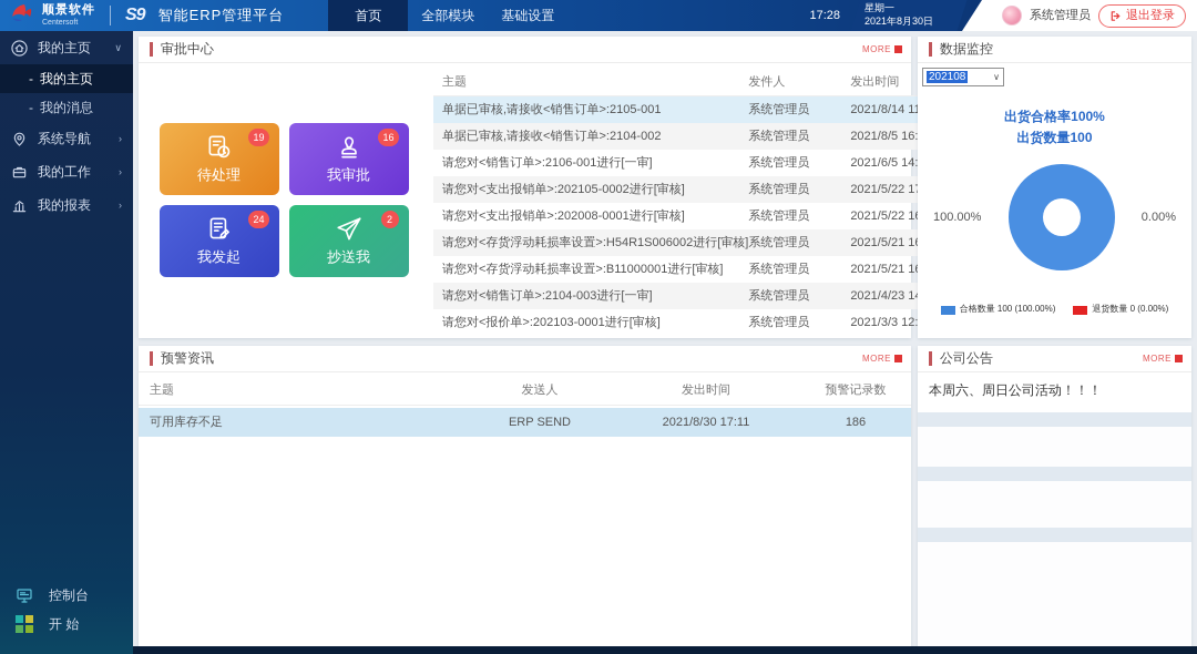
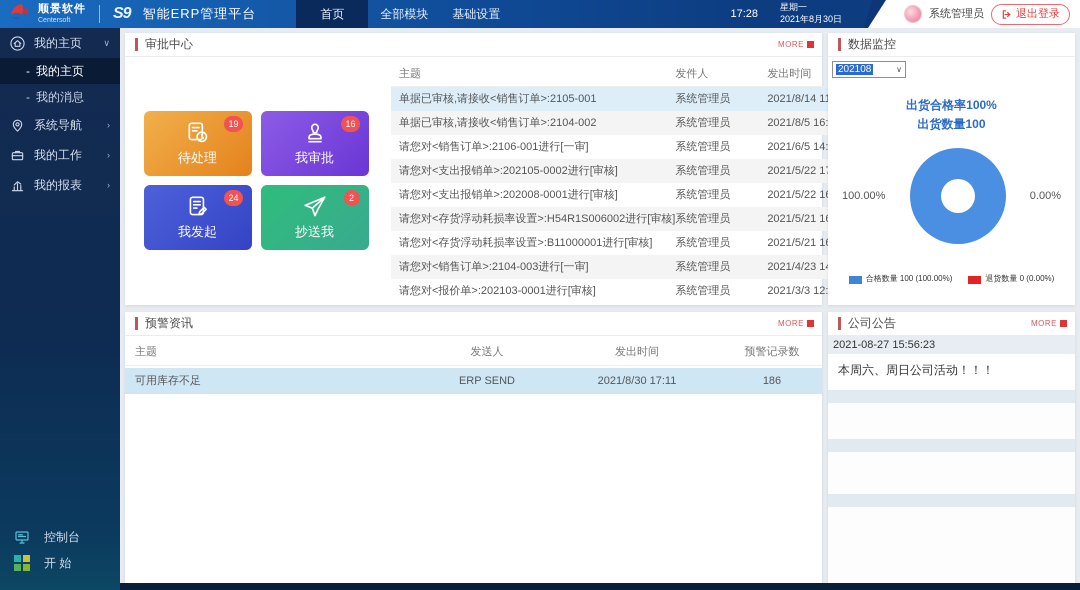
  顺景软件
  S9
  智能ERP管理平台
  首页
  全部模块
  基础设置
  17:28
  星期一
  2021年8月30日
  系统管理员
  退出登录
  我的主页
  ∨
  -
  我的主页
  -
  我的消息
  系统导航
  ›
  我的工作
  ›
  我的报表
  ›
  控制台
  开 始
  审批中心
  MORE
  待处理
  19
  我审批
  16
  我发起
  24
  抄送我
  2
  主题
  发件人
  发出时间
  单据已审核,请接收<销售订单>:2105-001
  系统管理员
  2021/8/14 1
  单据已审核,请接收<销售订单>:2104-002
  系统管理员
  2021/8/5 16:
  请您对<销售订单>:2106-001进行[一审]
  系统管理员
  2021/6/5 14:
  请您对<支出报销单>:202105-0002进行[审核]
  系统管理员
  2021/5/22 1
  请您对<支出报销单>:202008-0001进行[审核]
  系统管理员
  2021/5/22 1
  请您对<存货浮动耗损率设置>:H54R1S006002进行[审核]
  系统管理员
  2021/5/21 1
  请您对<存货浮动耗损率设置>:B11000001进行[审核]
  系统管理员
  2021/5/21 1
  请您对<销售订单>:2104-003进行[一审]
  系统管理员
  2021/4/23 1
  请您对<报价单>:202103-0001进行[审核]
  系统管理员
  2021/3/3 12:
  数据监控
  202108
  ∨
  出货合格率100%
  出货数量100
  100.00%
  0.00%
  合格数量 100 (100.00%)
  退货数量 0 (0.00%)
  预警资讯
  MORE
  主题
  发送人
  发出时间
  预警记录数
  可用库存不足
  ERP SEND
  2021/8/30 17:11
  186
  公司公告
  MORE
+ 2021-08-27 15:56:23
  本周六、周日公司活动！！！
